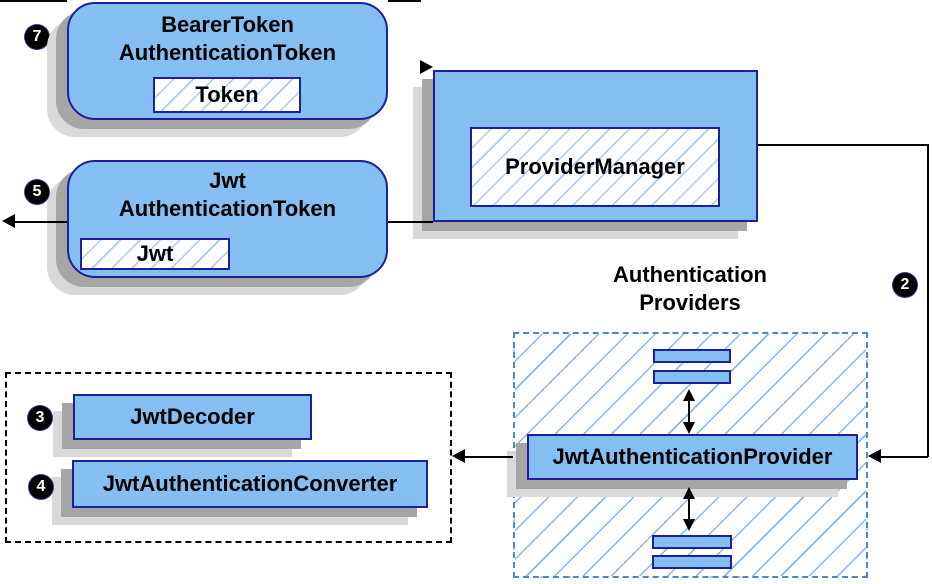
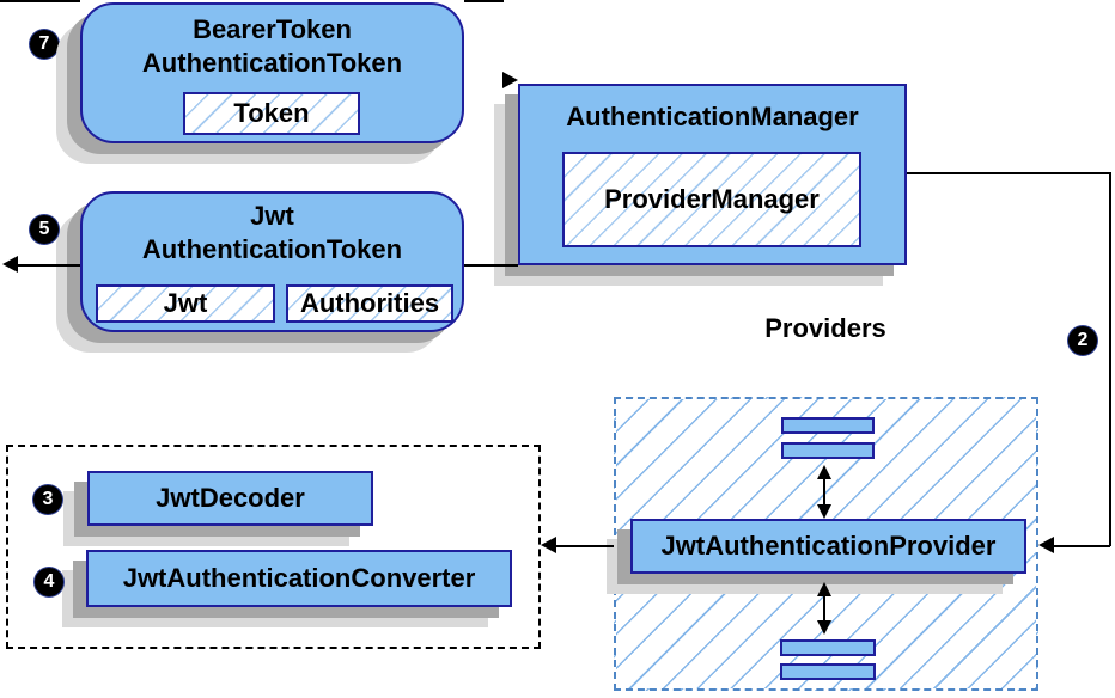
  7
  BearerToken
  AuthenticationToken
  Token
+ AuthenticationManager
  ProviderManager
  Jwt
  AuthenticationToken
  Jwt
+ Authorities
  5
  2
- Authentication
  Providers
  JwtAuthenticationProvider
  JwtDecoder
  3
  JwtAuthenticationConverter
  4
